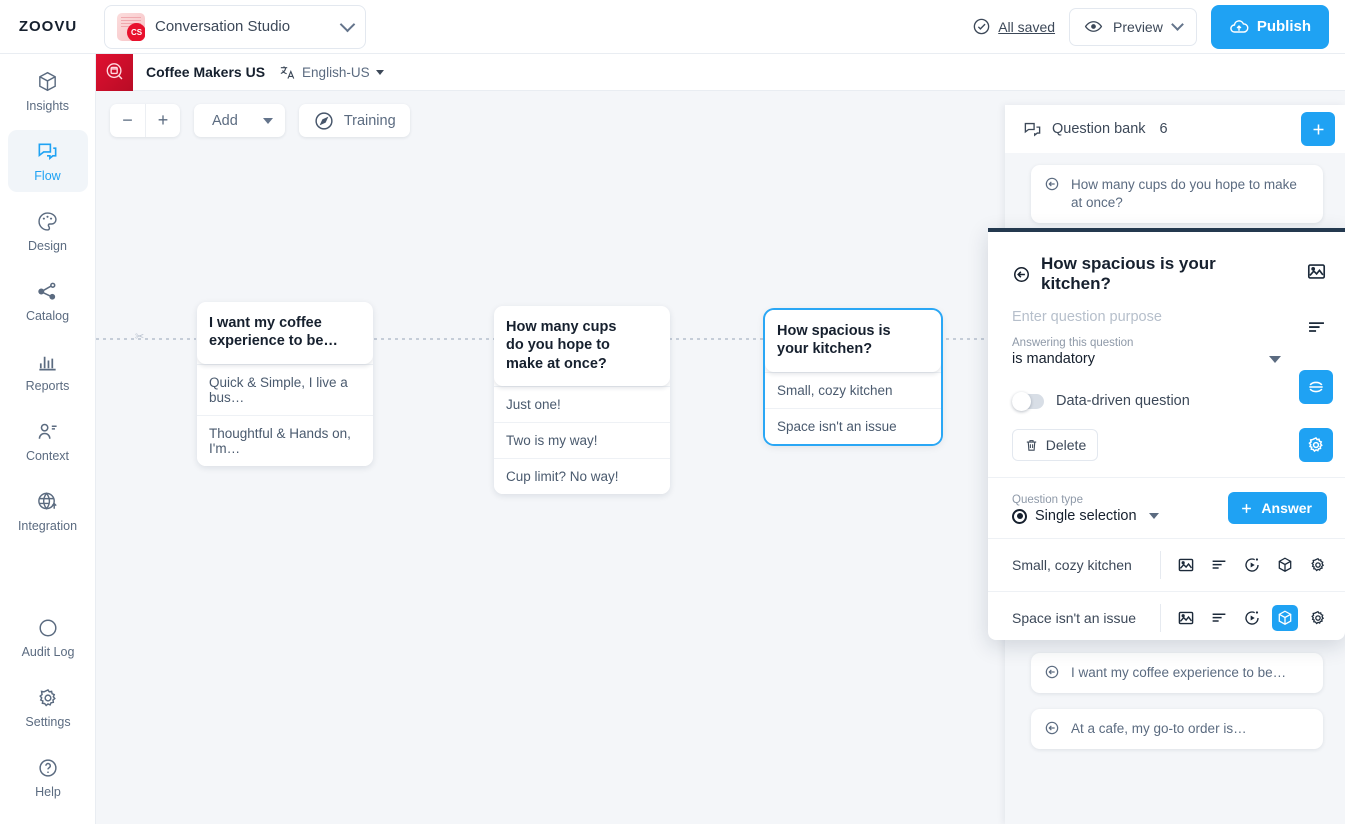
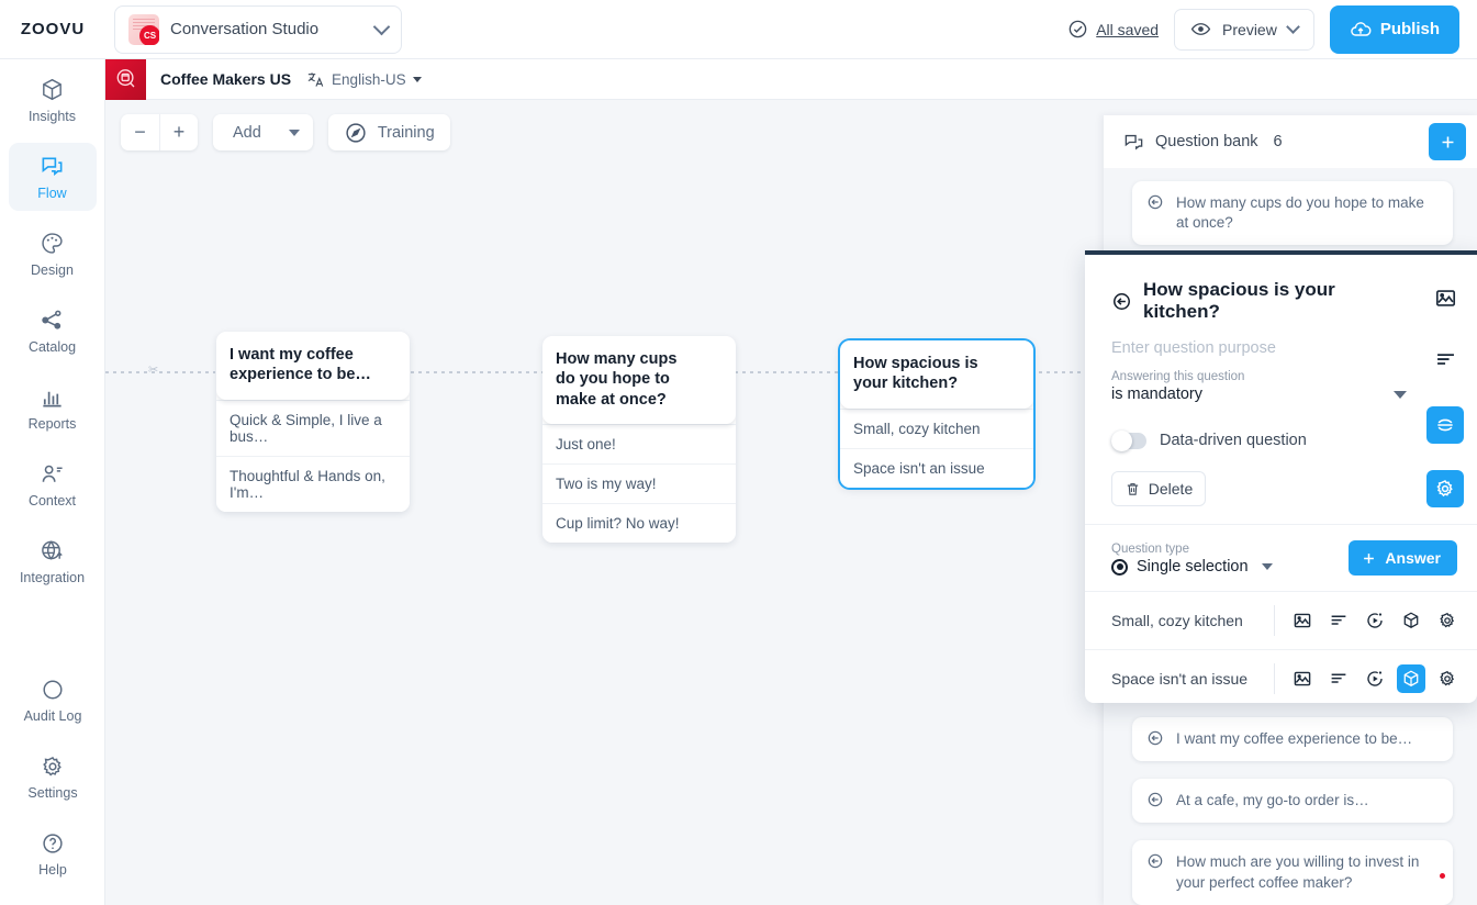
  ZOOVU
  CS
  Conversation Studio
  All saved
  Preview
  Publish
  Insights
  Flow
  Design
  Catalog
  Reports
  Context
  Integration
  Audit Log
  Settings
  Help
  Coffee Makers US
  English-US
  −
  +
  Add
  Training
  ✂
  I want my coffee experience to be…
  Quick & Simple, I live a bus…
  Thoughtful & Hands on, I'm…
  How many cups do you hope to make at once?
  Just one!
  Two is my way!
  Cup limit? No way!
  How spacious is your kitchen?
  Small, cozy kitchen
  Space isn't an issue
  Question bank
  6
  How many cups do you hope to make at once?
  I want my coffee experience to be…
  At a cafe, my go-to order is…
+ How much are you willing to invest in your perfect coffee maker?
  How spacious is your kitchen?
  Enter question purpose
  Answering this question
  is mandatory
  Data-driven question
  Delete
  Question type
  Single selection
  Answer
  Small, cozy kitchen
  Space isn't an issue
